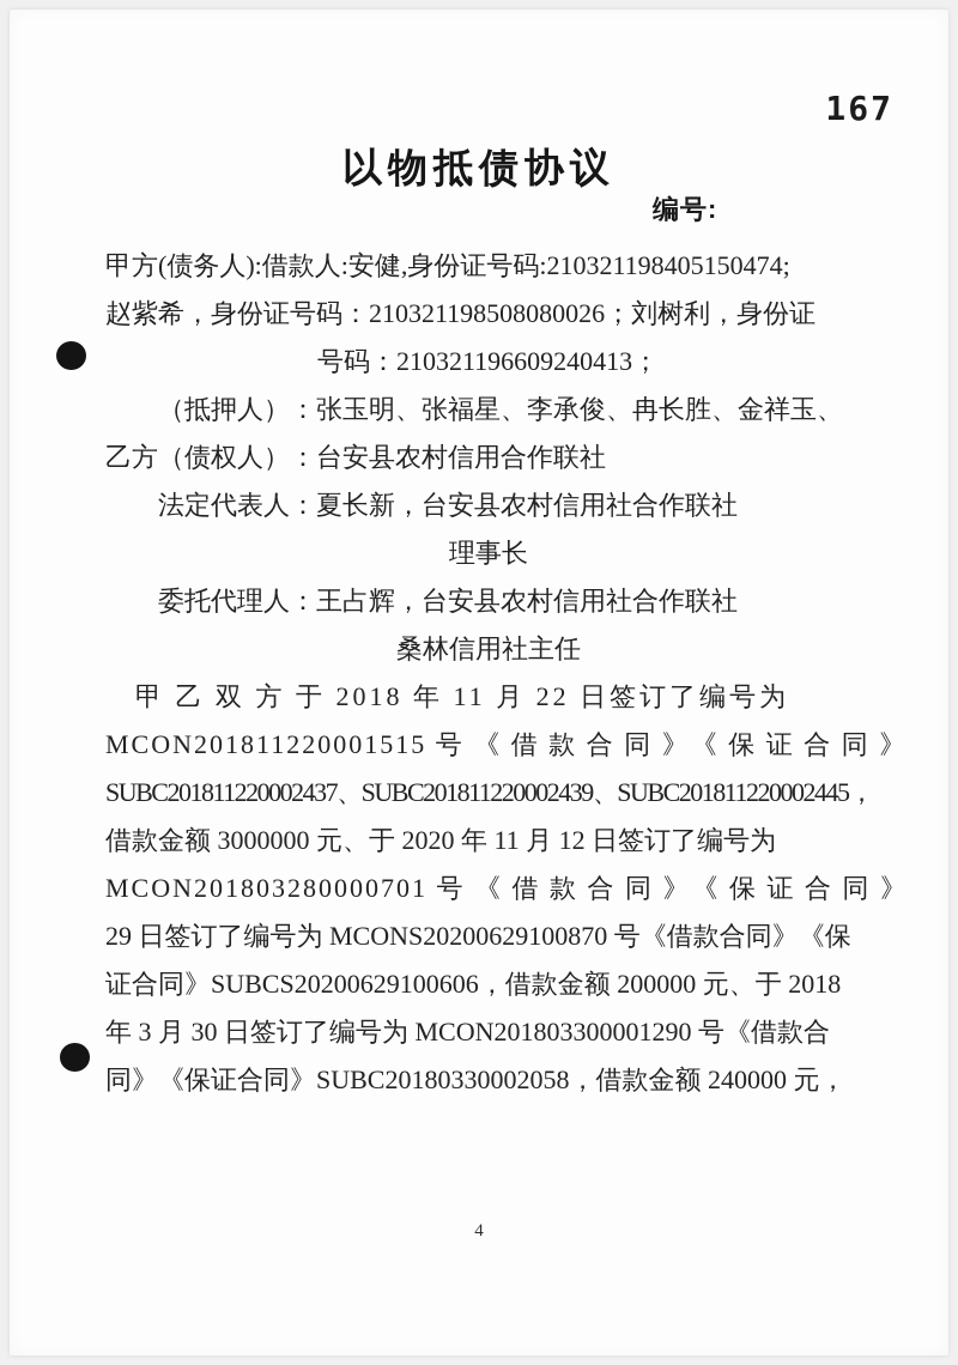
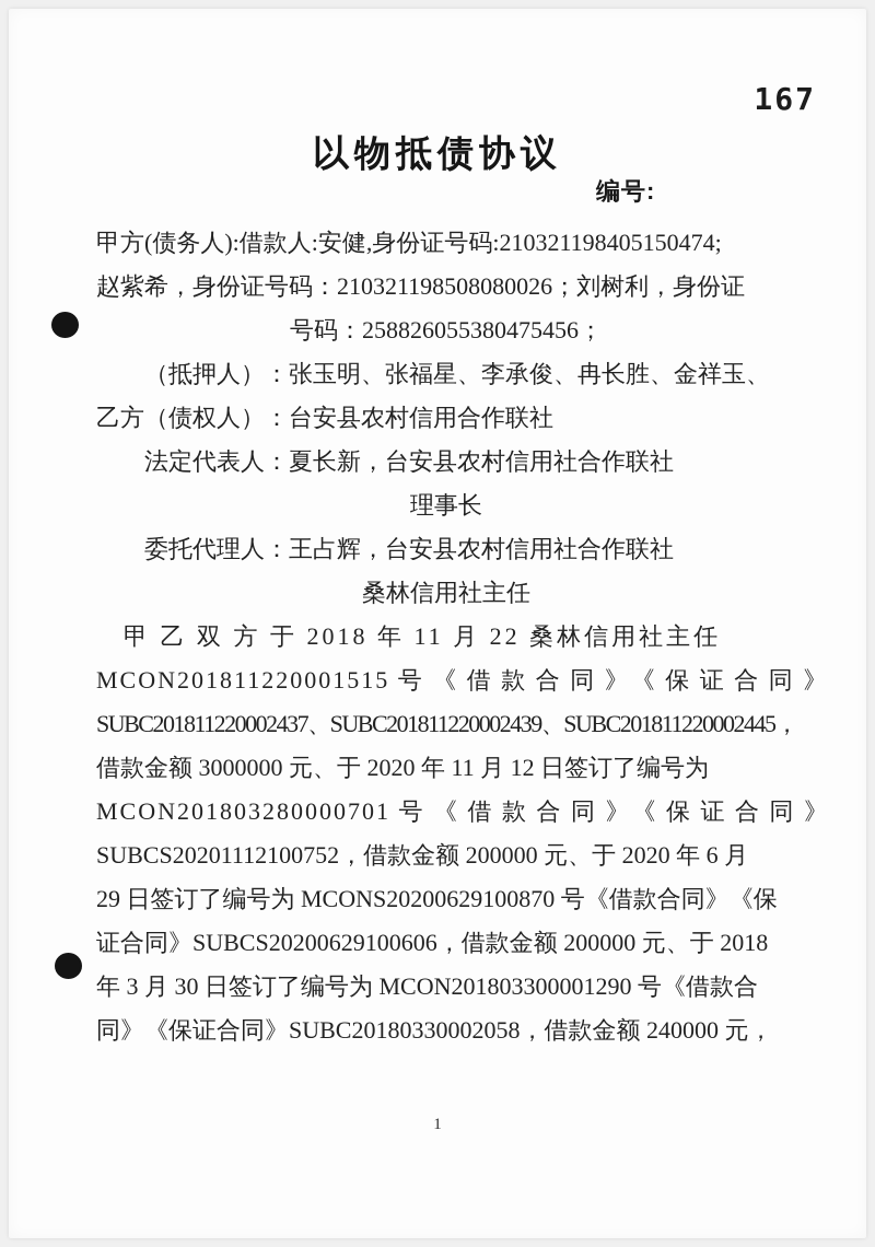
  167
  以物抵债协议
  编号:
  甲方(债务人):借款人:安健,身份证号码:210321198405150474;
  赵紫希，身份证号码：210321198508080026；刘树利，身份证
- 号码：210321196609240413；
+ 号码：258826055380475456；
  （抵押人）：张玉明、张福星、李承俊、冉长胜、金祥玉、
  乙方（债权人）：台安县农村信用合作联社
  法定代表人：夏长新，台安县农村信用社合作联社
  理事长
  委托代理人：王占辉，台安县农村信用社合作联社
  桑林信用社主任
- 甲 乙 双 方 于 2018 年 11 月 22 日签订了编号为
+ 甲 乙 双 方 于 2018 年 11 月 22 桑林信用社主任
  MCON201811220001515 号 《 借 款 合 同 》《 保 证 合 同 》
  SUBC201811220002437、SUBC201811220002439、SUBC201811220002445，
  借款金额 3000000 元、于 2020 年 11 月 12 日签订了编号为
  MCON201803280000701 号 《 借 款 合 同 》《 保 证 合 同 》
+ SUBCS20201112100752，借款金额 200000 元、于 2020 年 6 月
  29 日签订了编号为 MCONS20200629100870 号《借款合同》《保
  证合同》SUBCS20200629100606，借款金额 200000 元、于 2018
  年 3 月 30 日签订了编号为 MCON201803300001290 号《借款合
  同》《保证合同》SUBC20180330002058，借款金额 240000 元，
- 4
+ 1
